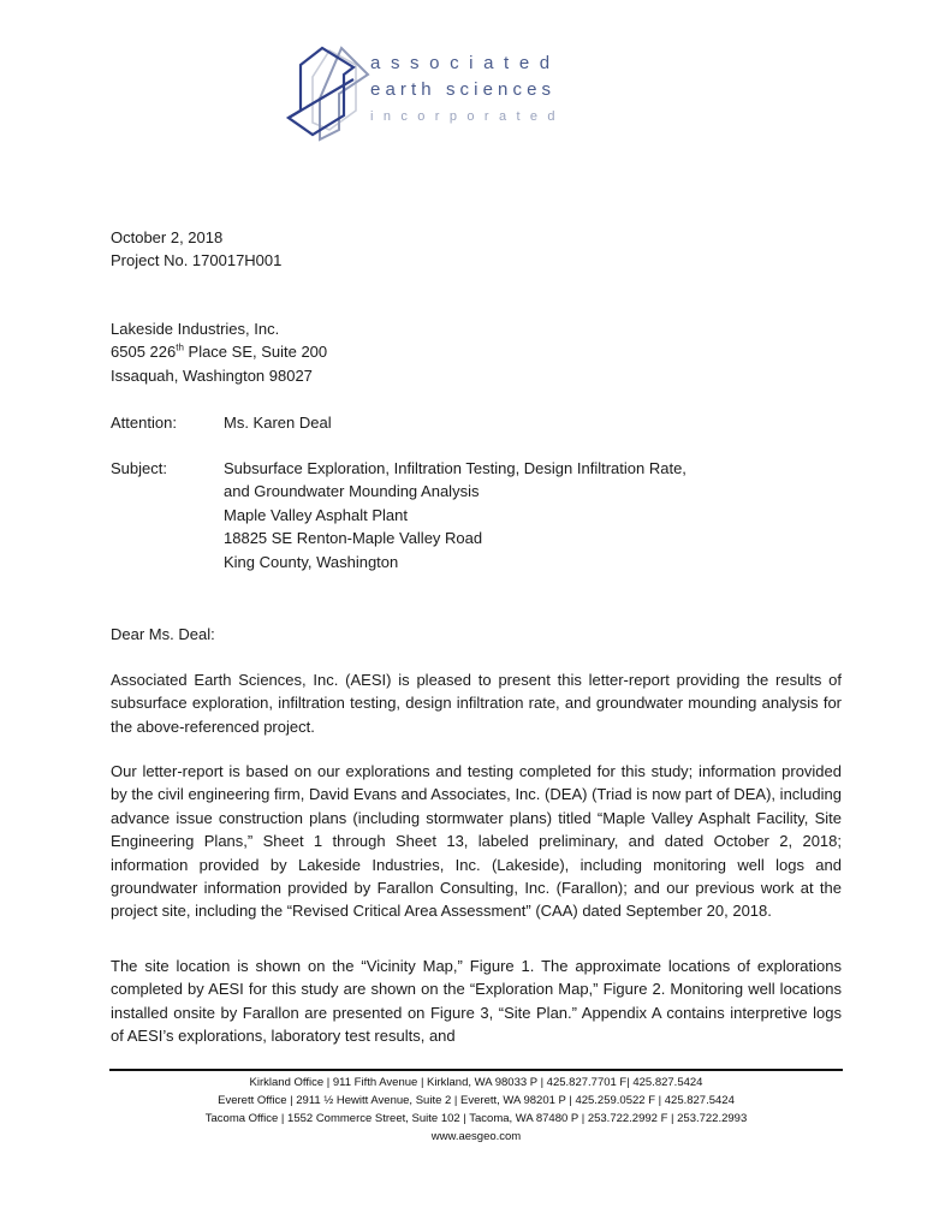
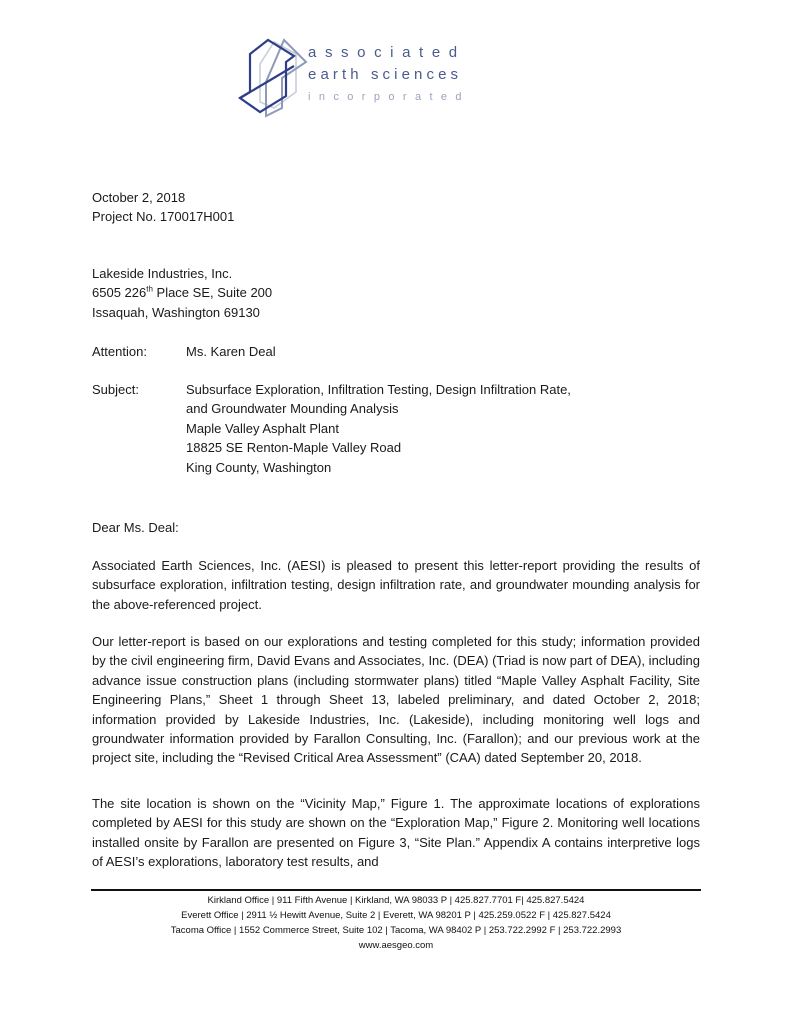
  associated
  earth sciences
  incorporated
  October 2, 2018
  Project No. 170017H001
  Lakeside Industries, Inc.
  6505 226th Place SE, Suite 200
- Issaquah, Washington 98027
+ Issaquah, Washington 69130
  Attention:
  Ms. Karen Deal
  Subject:
  Subsurface Exploration, Infiltration Testing, Design Infiltration Rate,
  and Groundwater Mounding Analysis
  Maple Valley Asphalt Plant
  18825 SE Renton-Maple Valley Road
  King County, Washington
  Dear Ms. Deal:
  Associated Earth Sciences, Inc. (AESI) is pleased to present this letter-report providing the results of subsurface exploration, infiltration testing, design infiltration rate, and groundwater mounding analysis for the above-referenced project.
  Our letter-report is based on our explorations and testing completed for this study; information provided by the civil engineering firm, David Evans and Associates, Inc. (DEA) (Triad is now part of DEA), including advance issue construction plans (including stormwater plans) titled “Maple Valley Asphalt Facility, Site Engineering Plans,” Sheet 1 through Sheet 13, labeled preliminary, and dated October 2, 2018; information provided by Lakeside Industries, Inc. (Lakeside), including monitoring well logs and groundwater information provided by Farallon Consulting, Inc. (Farallon); and our previous work at the project site, including the “Revised Critical Area Assessment” (CAA) dated September 20, 2018.
  The site location is shown on the “Vicinity Map,” Figure 1. The approximate locations of explorations completed by AESI for this study are shown on the “Exploration Map,” Figure 2. Monitoring well locations installed onsite by Farallon are presented on Figure 3, “Site Plan.” Appendix A contains interpretive logs of AESI’s explorations, laboratory test results, and
  Kirkland Office | 911 Fifth Avenue | Kirkland, WA 98033 P | 425.827.7701 F| 425.827.5424
  Everett Office | 2911 ½ Hewitt Avenue, Suite 2 | Everett, WA 98201 P | 425.259.0522 F | 425.827.5424
- Tacoma Office | 1552 Commerce Street, Suite 102 | Tacoma, WA 87480 P | 253.722.2992 F | 253.722.2993
+ Tacoma Office | 1552 Commerce Street, Suite 102 | Tacoma, WA 98402 P | 253.722.2992 F | 253.722.2993
  www.aesgeo.com
